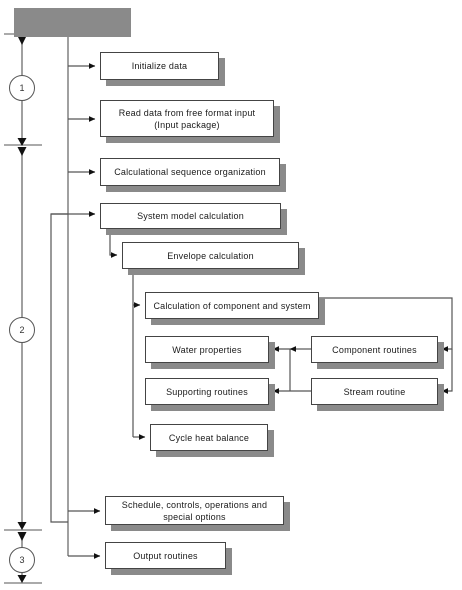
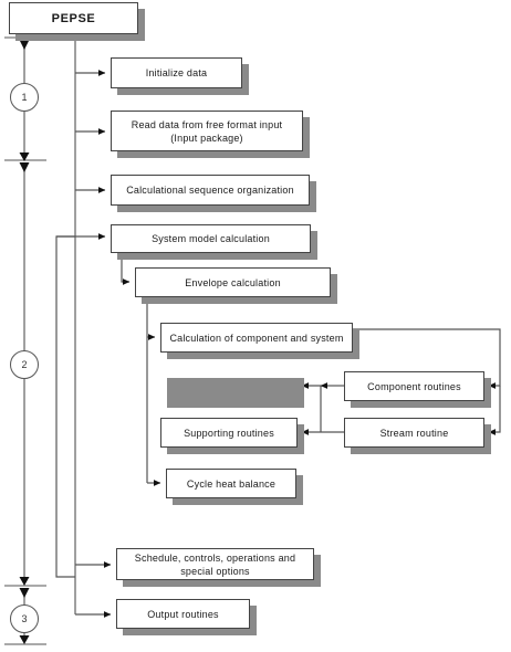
+ PEPSE
  Initialize data
  Read data from free format input
  (Input package)
  Calculational sequence organization
  System model calculation
  Envelope calculation
  Calculation of component and system
- Water properties
  Component routines
  Supporting routines
  Stream routine
  Cycle heat balance
  Schedule, controls, operations and
  special options
  Output routines
  1
  2
  3
